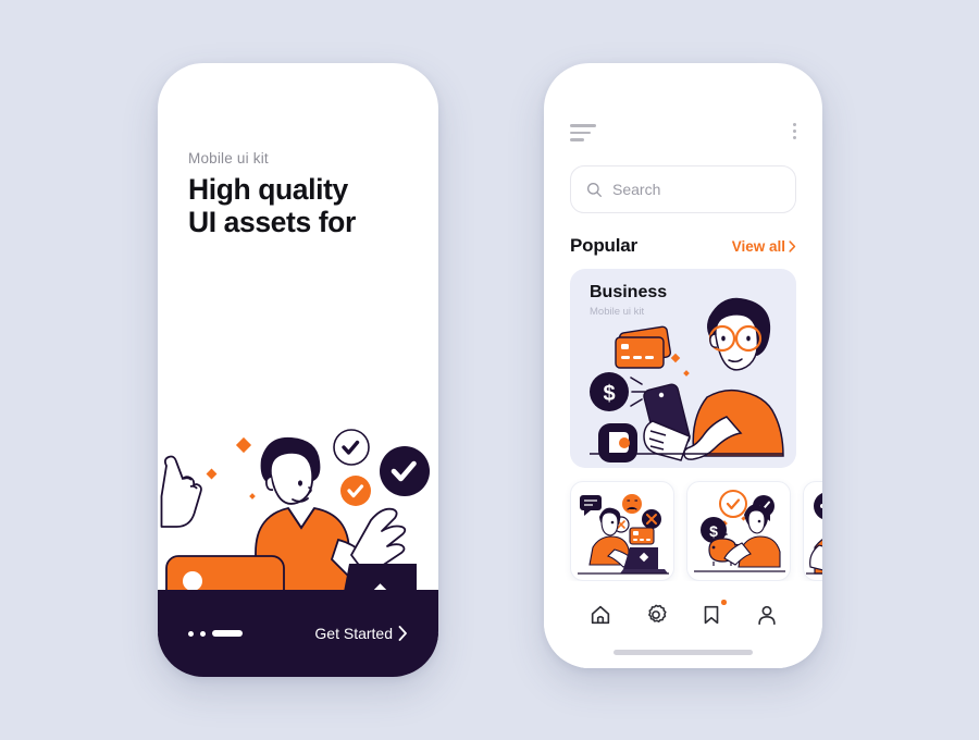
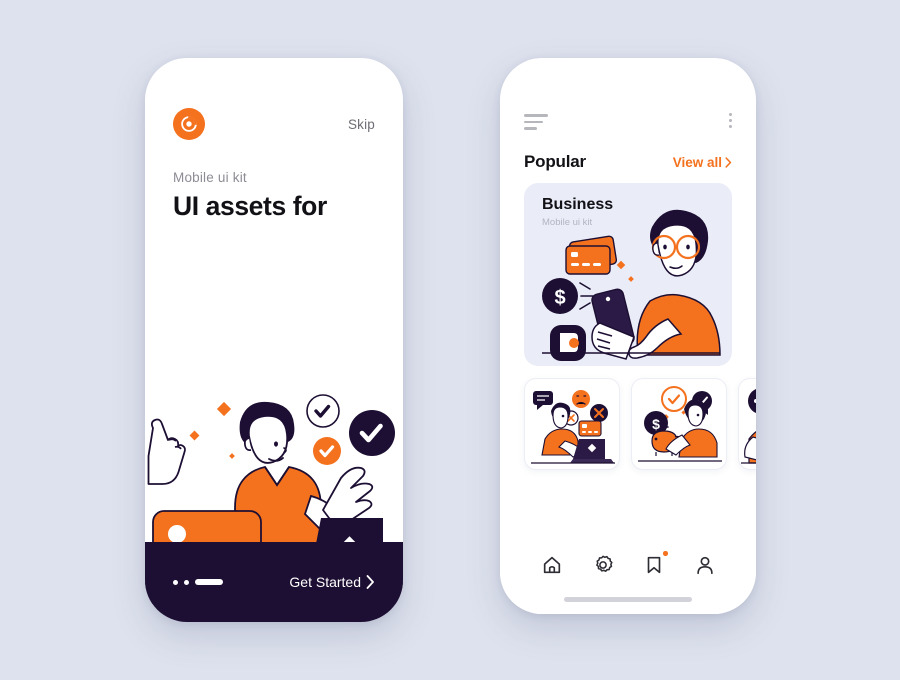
+ Skip
  Mobile ui kit
- High quality
  UI assets for
  Get Started
- Search
  Popular
  View all
  Business
  Mobile ui kit
  $
  $
